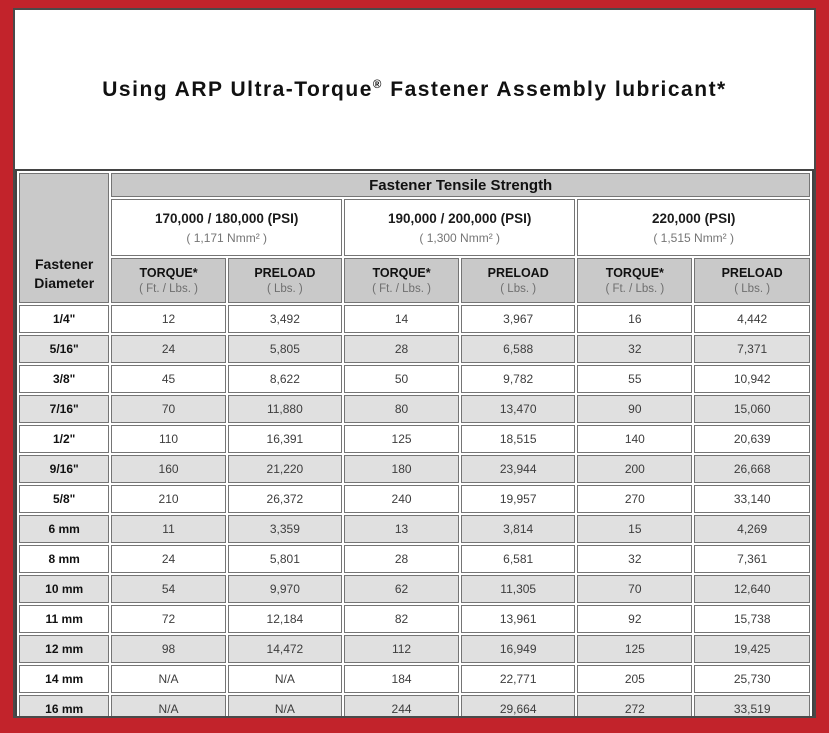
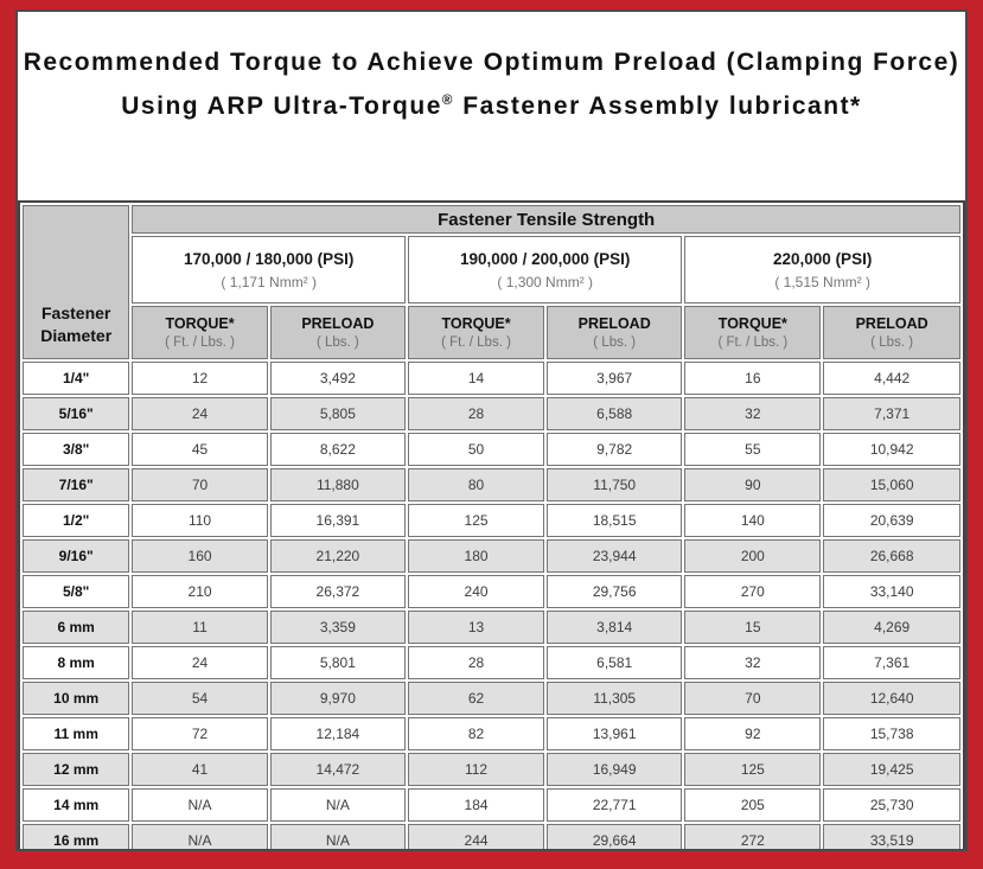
+ Recommended Torque to Achieve Optimum Preload (Clamping Force)
  Using ARP Ultra-Torque® Fastener Assembly lubricant*
  Fastener Diameter	Fastener Tensile Strength
  170,000 / 180,000 (PSI) ( 1,171 Nmm² )	190,000 / 200,000 (PSI) ( 1,300 Nmm² )	220,000 (PSI) ( 1,515 Nmm² )
  TORQUE* ( Ft. / Lbs. )	PRELOAD ( Lbs. )	TORQUE* ( Ft. / Lbs. )	PRELOAD ( Lbs. )	TORQUE* ( Ft. / Lbs. )	PRELOAD ( Lbs. )
  1/4"	12	3,492	14	3,967	16	4,442
  5/16"	24	5,805	28	6,588	32	7,371
  3/8"	45	8,622	50	9,782	55	10,942
- 7/16"	70	11,880	80	13,470	90	15,060
+ 7/16"	70	11,880	80	11,750	90	15,060
  1/2"	110	16,391	125	18,515	140	20,639
  9/16"	160	21,220	180	23,944	200	26,668
- 5/8"	210	26,372	240	19,957	270	33,140
+ 5/8"	210	26,372	240	29,756	270	33,140
  6 mm	11	3,359	13	3,814	15	4,269
  8 mm	24	5,801	28	6,581	32	7,361
  10 mm	54	9,970	62	11,305	70	12,640
  11 mm	72	12,184	82	13,961	92	15,738
- 12 mm	98	14,472	112	16,949	125	19,425
+ 12 mm	41	14,472	112	16,949	125	19,425
  14 mm	N/A	N/A	184	22,771	205	25,730
  16 mm	N/A	N/A	244	29,664	272	33,519
